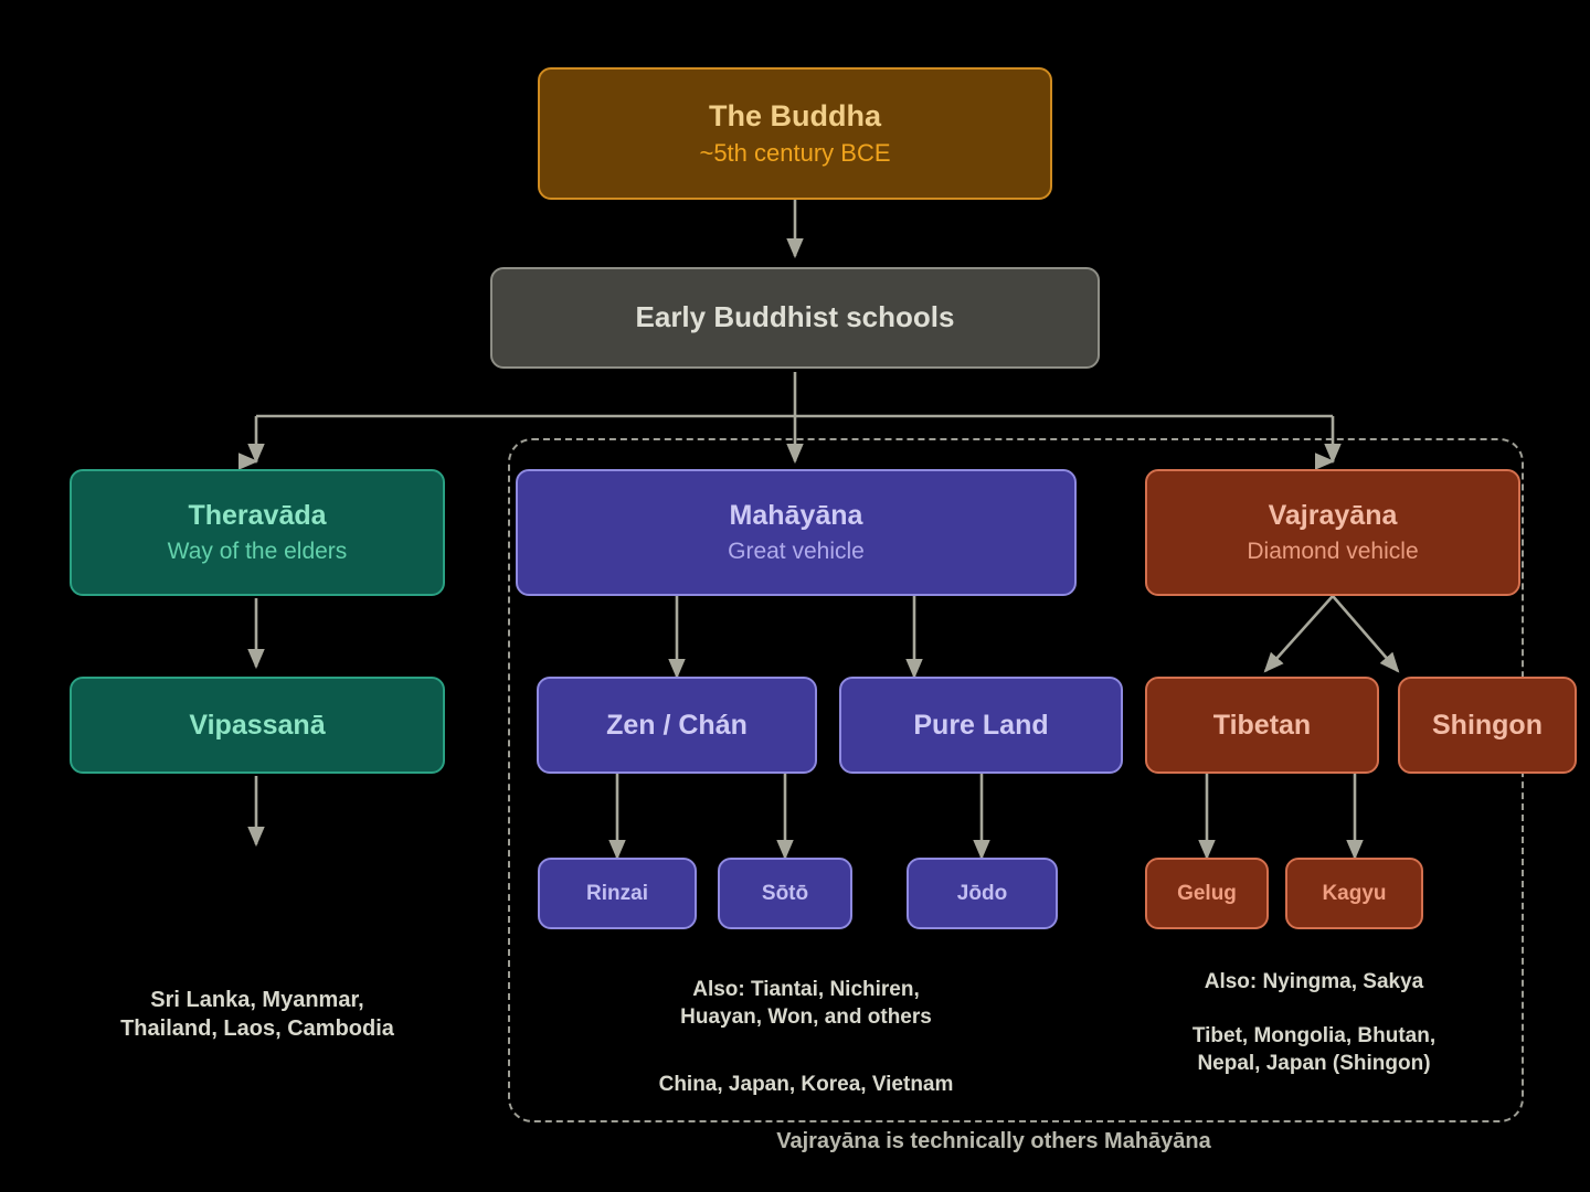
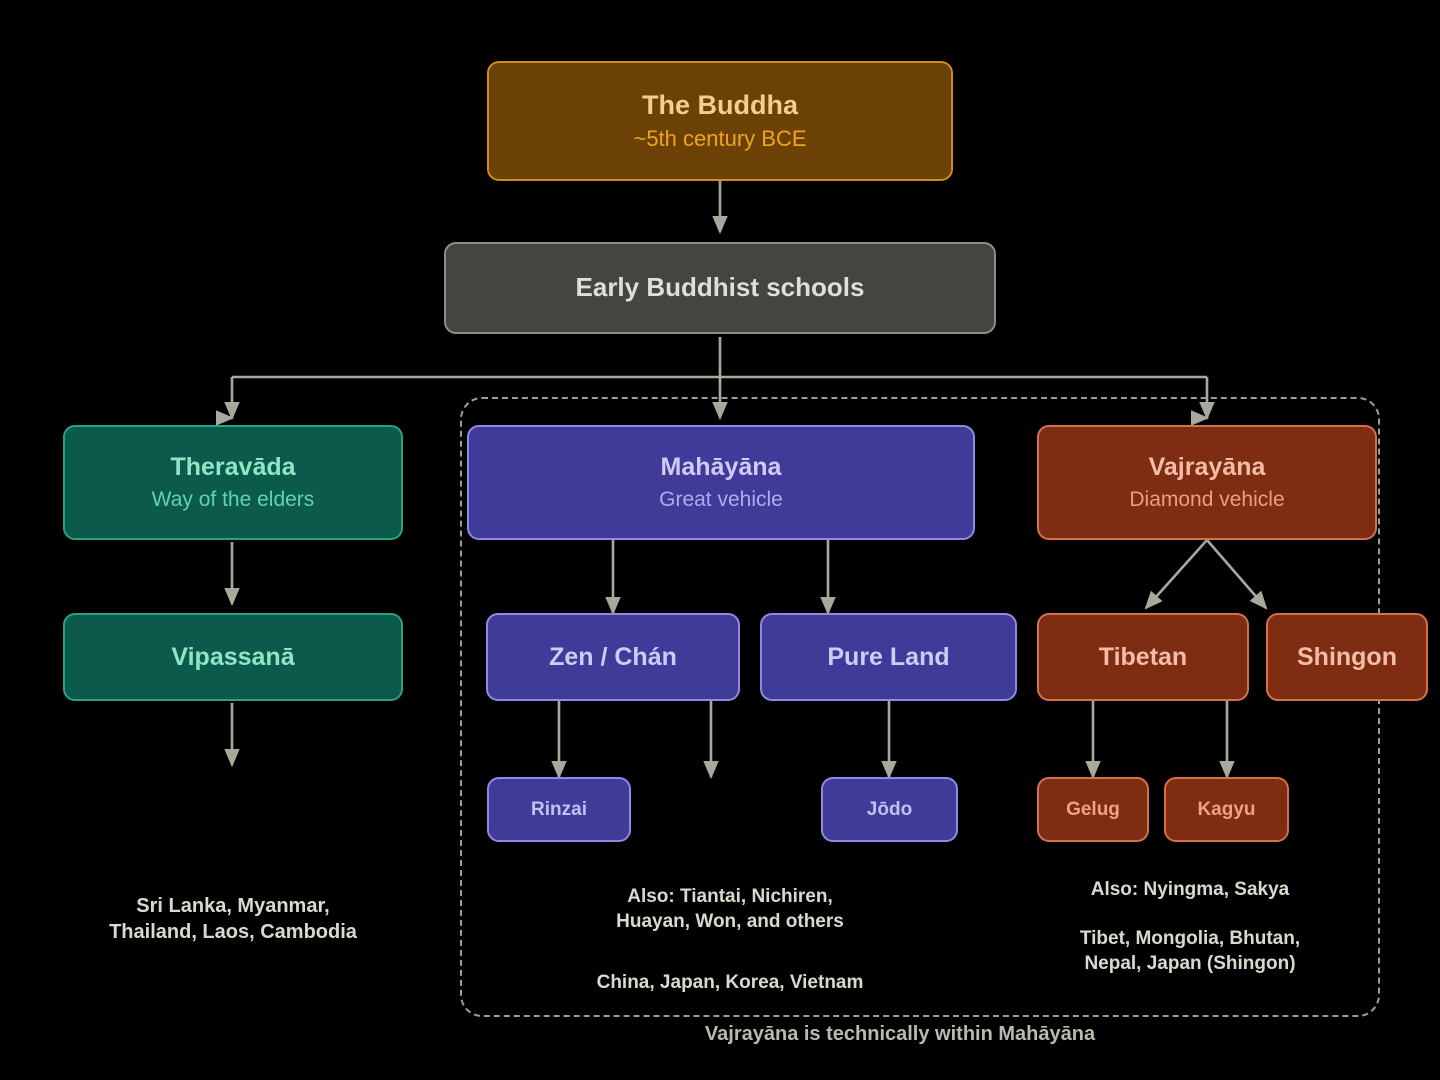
  The Buddha
  ~5th century BCE
  Early Buddhist schools
  Theravāda
  Way of the elders
  Vipassanā
  Mahāyāna
  Great vehicle
  Zen / Chán
  Pure Land
  Rinzai
- Sōtō
  Jōdo
  Vajrayāna
  Diamond vehicle
  Tibetan
  Shingon
  Gelug
  Kagyu
  Sri Lanka, Myanmar,
  Thailand, Laos, Cambodia
  Also: Tiantai, Nichiren,
  Huayan, Won, and others
  China, Japan, Korea, Vietnam
  Also: Nyingma, Sakya
  Tibet, Mongolia, Bhutan,
  Nepal, Japan (Shingon)
- Vajrayāna is technically others Mahāyāna
+ Vajrayāna is technically within Mahāyāna
